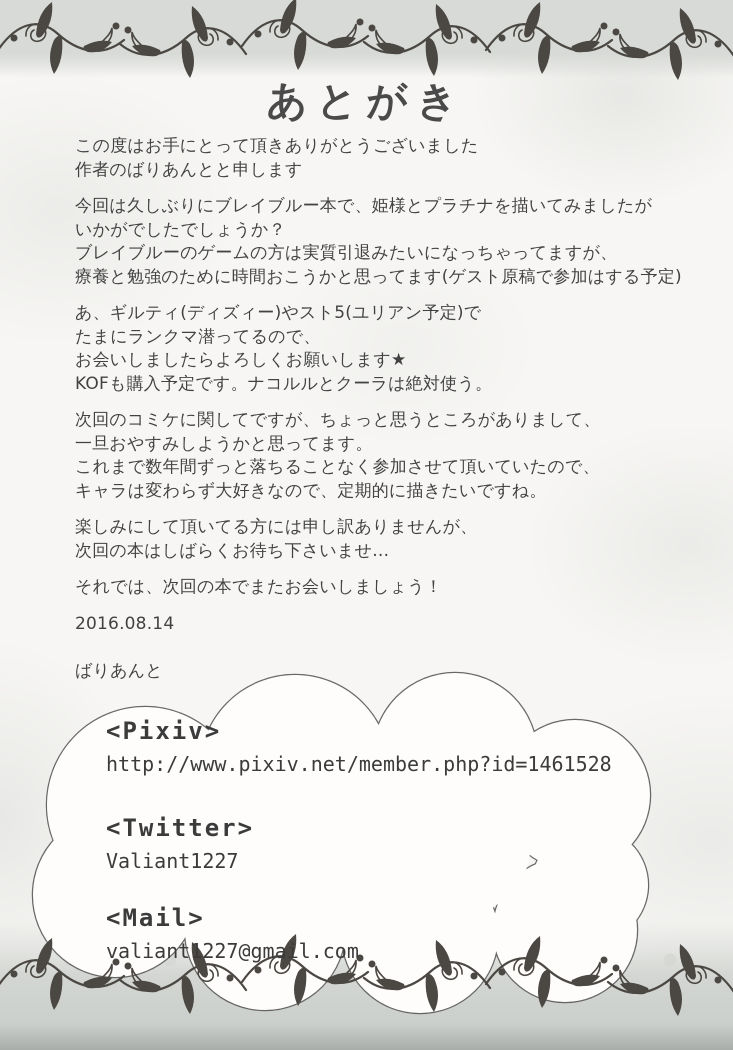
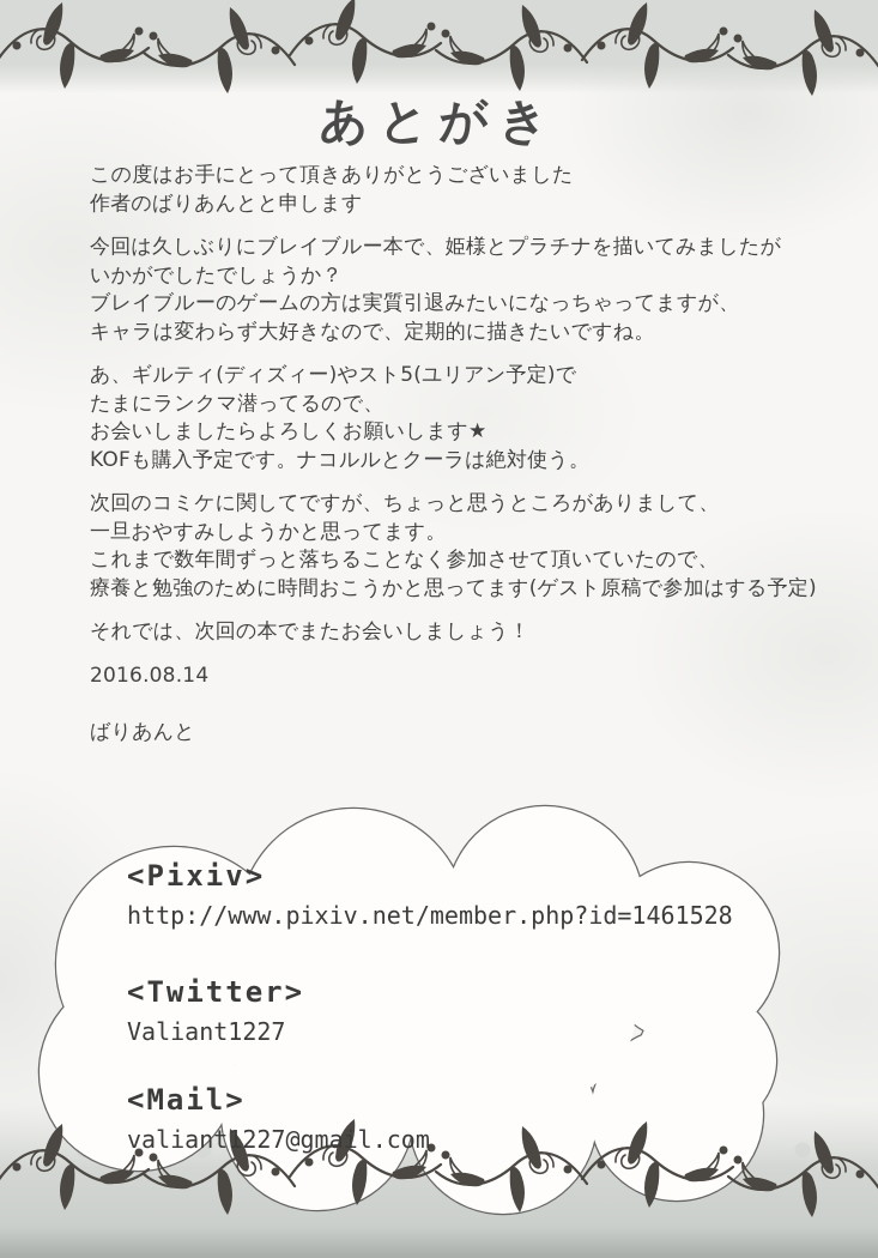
  あとがき
  この度はお手にとって頂きありがとうございました
  作者のばりあんとと申します
  今回は久しぶりにブレイブルー本で、姫様とプラチナを描いてみましたが
  いかがでしたでしょうか？
  ブレイブルーのゲームの方は実質引退みたいになっちゃってますが、
- 療養と勉強のために時間おこうかと思ってます(ゲスト原稿で参加はする予定)
+ キャラは変わらず大好きなので、定期的に描きたいですね。
  あ、ギルティ(ディズィー)やスト5(ユリアン予定)で
  たまにランクマ潜ってるので、
  お会いしましたらよろしくお願いします★
  KOFも購入予定です。ナコルルとクーラは絶対使う。
  次回のコミケに関してですが、ちょっと思うところがありまして、
  一旦おやすみしようかと思ってます。
  これまで数年間ずっと落ちることなく参加させて頂いていたので、
- キャラは変わらず大好きなので、定期的に描きたいですね。
+ 療養と勉強のために時間おこうかと思ってます(ゲスト原稿で参加はする予定)
- 楽しみにして頂いてる方には申し訳ありませんが、
- 次回の本はしばらくお待ち下さいませ…
  それでは、次回の本でまたお会いしましょう！
  2016.08.14
  ばりあんと
  <Pixiv>
  http://www.pixiv.net/member.php?id=1461528
  <Twitter>
  Valiant1227
  <Mail>
  valiant1227@gmail.com
